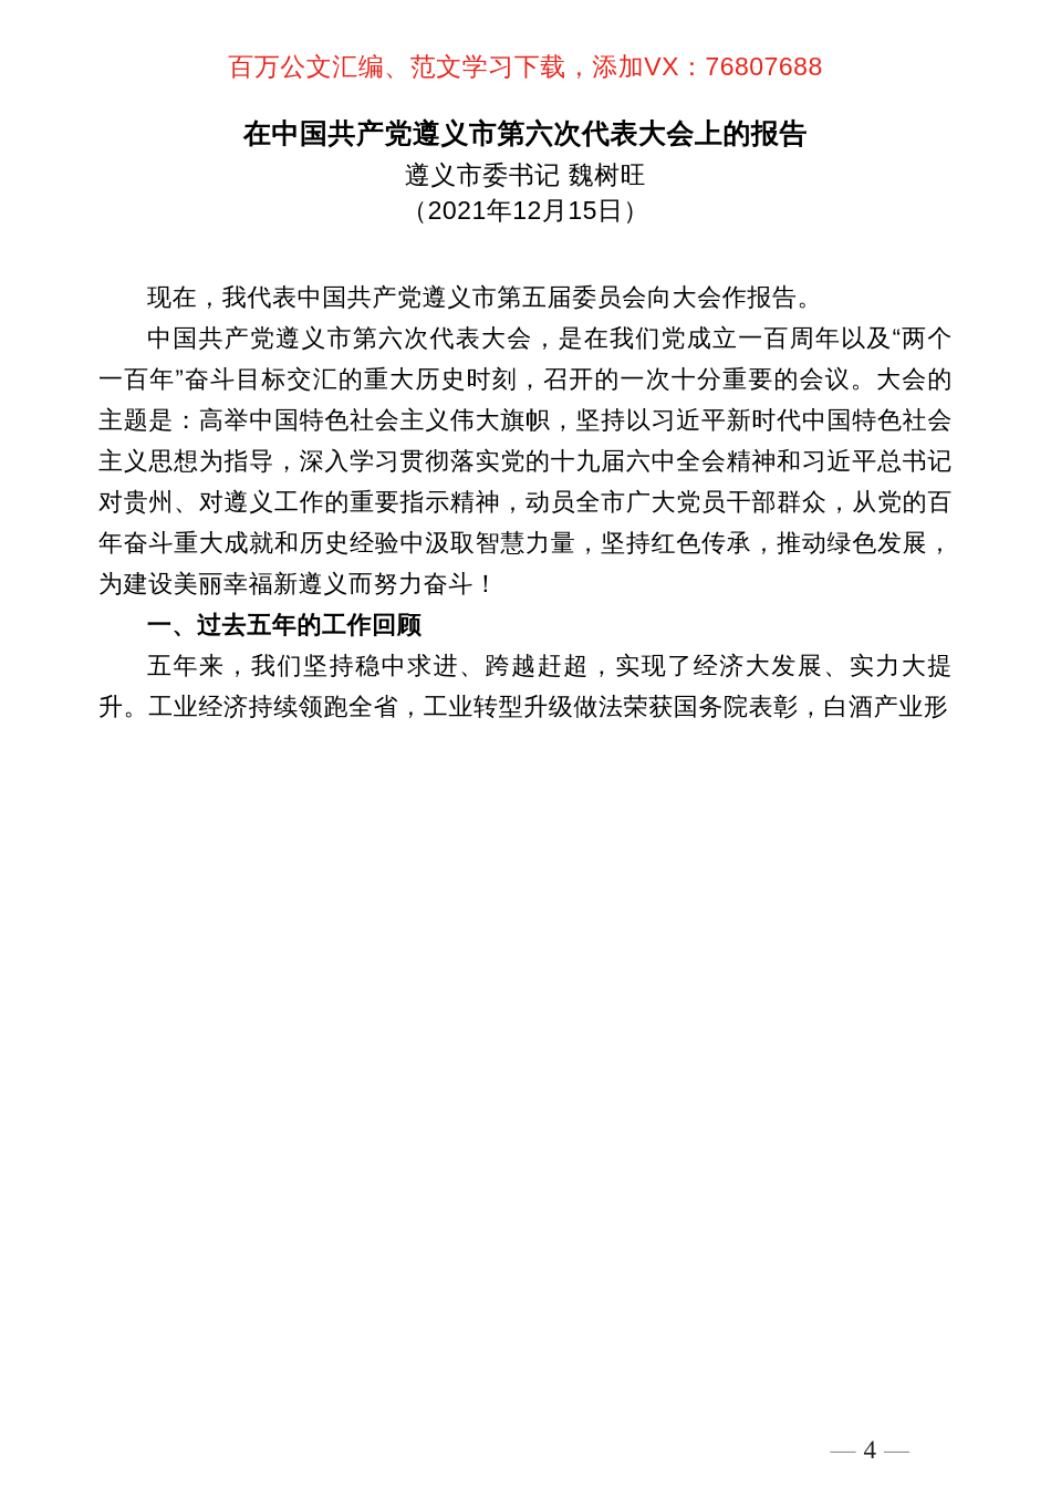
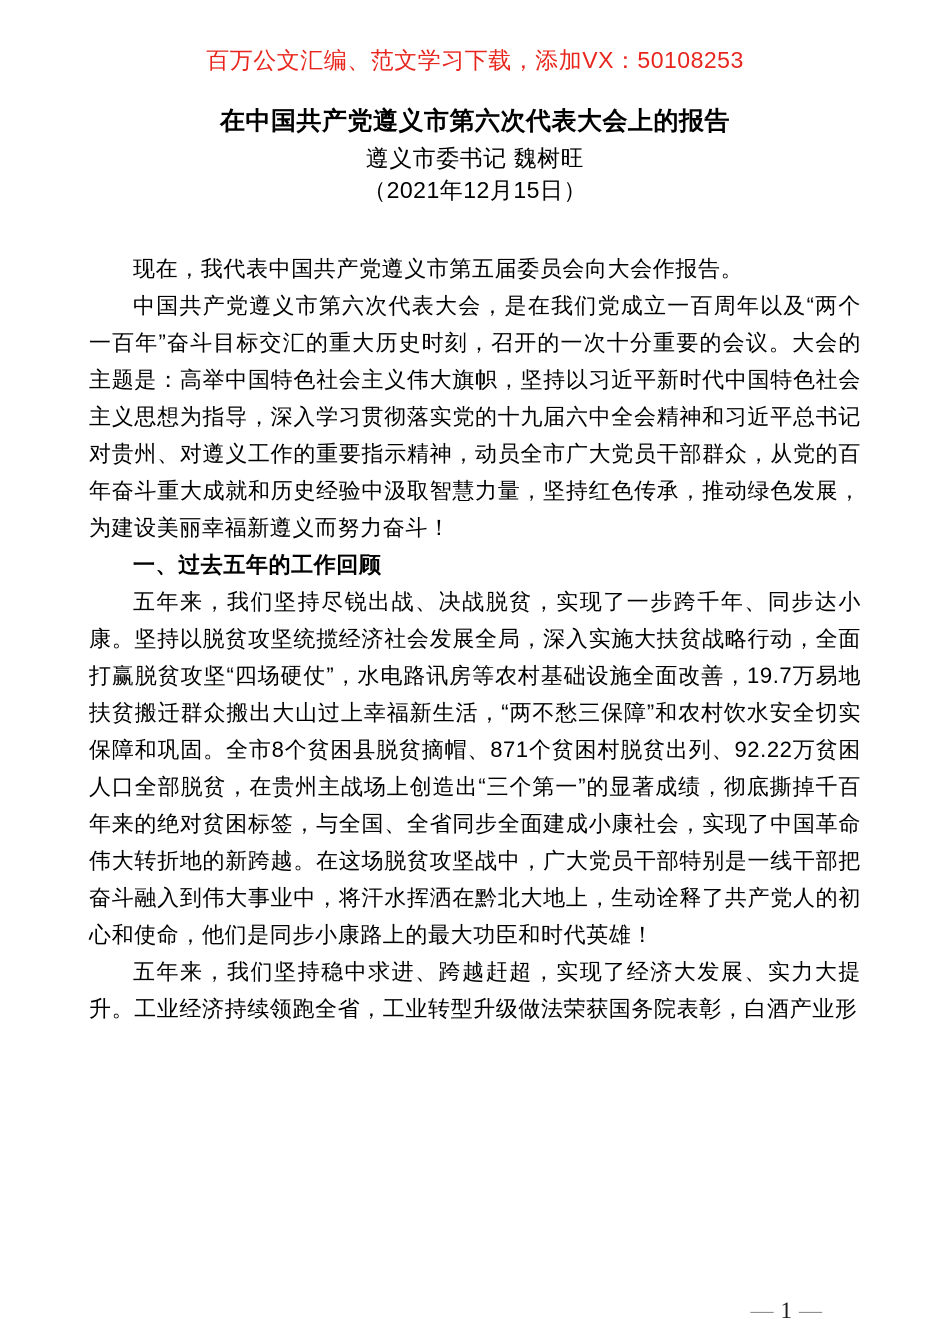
- 百万公文汇编、范文学习下载，添加VX：76807688
+ 百万公文汇编、范文学习下载，添加VX：50108253
  在中国共产党遵义市第六次代表大会上的报告
  遵义市委书记 魏树旺
  （2021年12月15日）
  现在，我代表中国共产党遵义市第五届委员会向大会作报告。
  中国共产党遵义市第六次代表大会，是在我们党成立一百周年以及“两个一百年”奋斗目标交汇的重大历史时刻，召开的一次十分重要的会议。大会的主题是：高举中国特色社会主义伟大旗帜，坚持以习近平新时代中国特色社会主义思想为指导，深入学习贯彻落实党的十九届六中全会精神和习近平总书记对贵州、对遵义工作的重要指示精神，动员全市广大党员干部群众，从党的百年奋斗重大成就和历史经验中汲取智慧力量，坚持红色传承，推动绿色发展，为建设美丽幸福新遵义而努力奋斗！
  一、过去五年的工作回顾
+ 五年来，我们坚持尽锐出战、决战脱贫，实现了一步跨千年、同步达小康。坚持以脱贫攻坚统揽经济社会发展全局，深入实施大扶贫战略行动，全面打赢脱贫攻坚“四场硬仗”，水电路讯房等农村基础设施全面改善，19.7万易地扶贫搬迁群众搬出大山过上幸福新生活，“两不愁三保障”和农村饮水安全切实保障和巩固。全市8个贫困县脱贫摘帽、871个贫困村脱贫出列、92.22万贫困人口全部脱贫，在贵州主战场上创造出“三个第一”的显著成绩，彻底撕掉千百年来的绝对贫困标签，与全国、全省同步全面建成小康社会，实现了中国革命伟大转折地的新跨越。在这场脱贫攻坚战中，广大党员干部特别是一线干部把奋斗融入到伟大事业中，将汗水挥洒在黔北大地上，生动诠释了共产党人的初心和使命，他们是同步小康路上的最大功臣和时代英雄！
  五年来，我们坚持稳中求进、跨越赶超，实现了经济大发展、实力大提升。工业经济持续领跑全省，工业转型升级做法荣获国务院表彰，白酒产业形
- — 4 —
+ — 1 —
